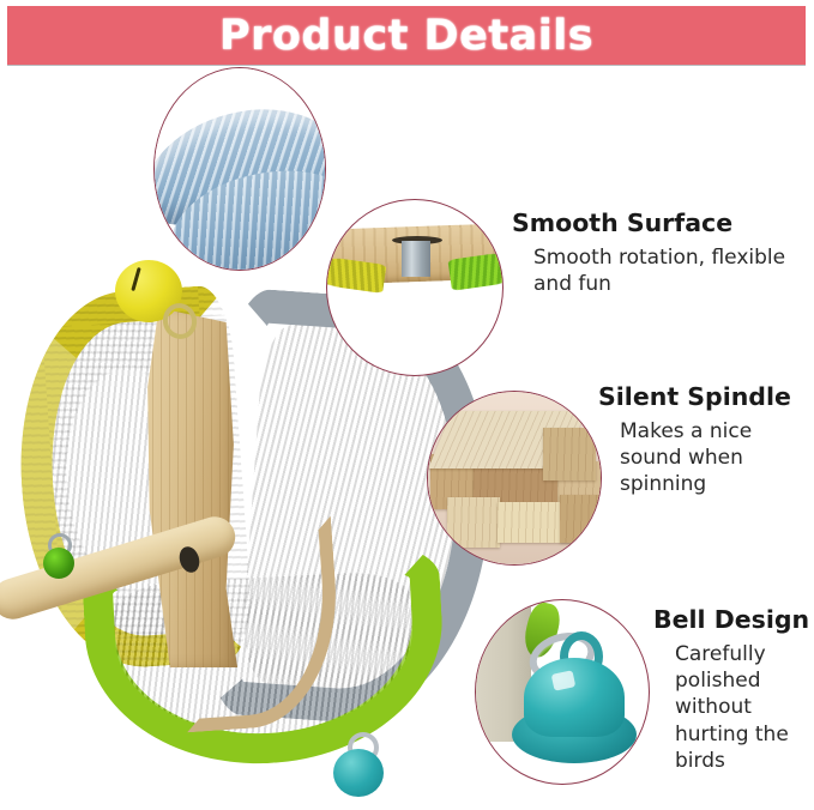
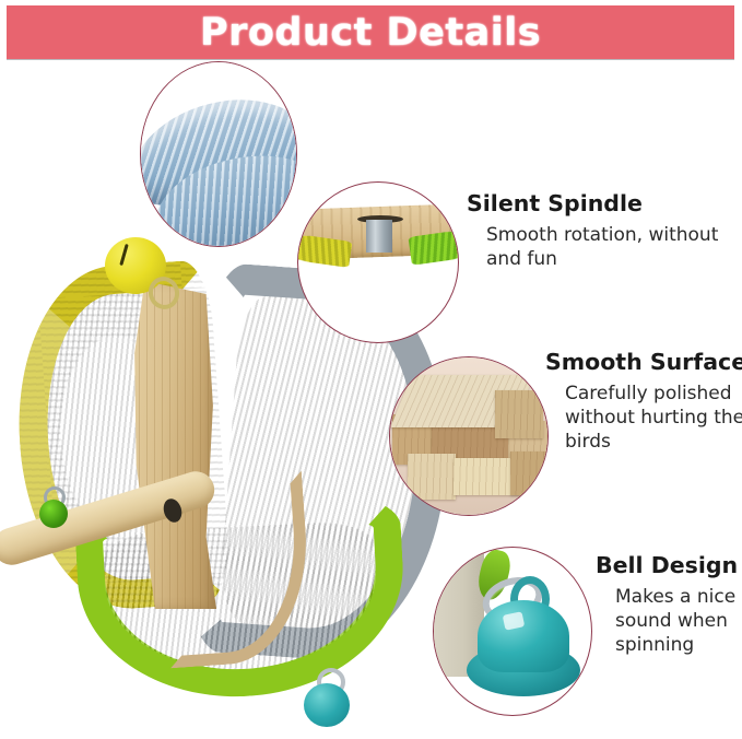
  Product Details
- Smooth Surface
+ Silent Spindle
- Smooth rotation, flexible and fun
+ Smooth rotation, without and fun
- Silent Spindle
+ Smooth Surface
- Makes a nice sound when spinning
+ Carefully polished without hurting the birds
  Bell Design
- Carefully polished without hurting the birds
+ Makes a nice sound when spinning
